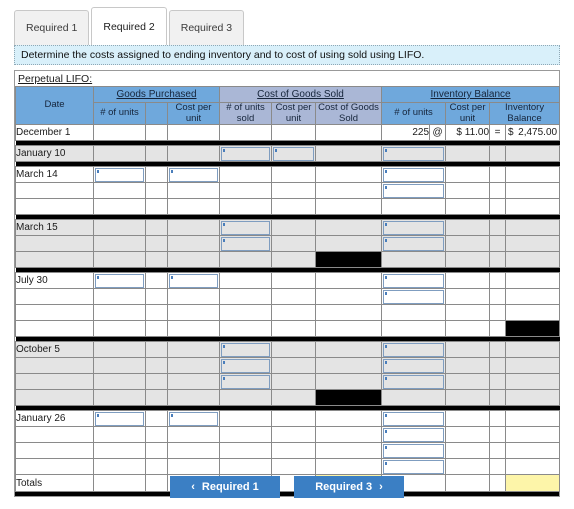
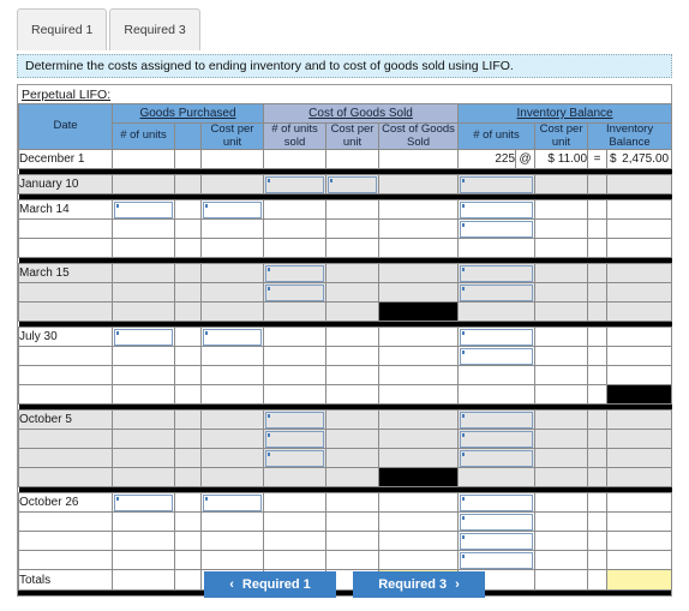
  Required 1
- Required 2
  Required 3
- Determine the costs assigned to ending inventory and to cost of using sold using LIFO.
+ Determine the costs assigned to ending inventory and to cost of goods sold using LIFO.
  Perpetual LIFO:
  Date	Goods Purchased	Cost of Goods Sold	Inventory Balance
  # of units		Cost per unit	# of units sold	Cost per unit	Cost of Goods Sold	# of units	Cost per unit	Inventory Balance
  December 1							225	@	$ 11.00	=	$ 2,475.00
  January 10
  March 14
  March 15
  July 30
  October 5
- January 26
+ October 26
  ‹
  Required 1
  Required 3
  ›
